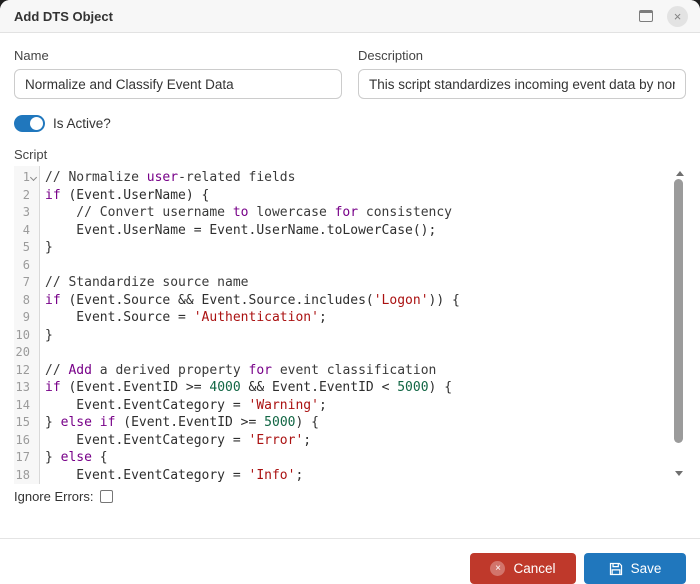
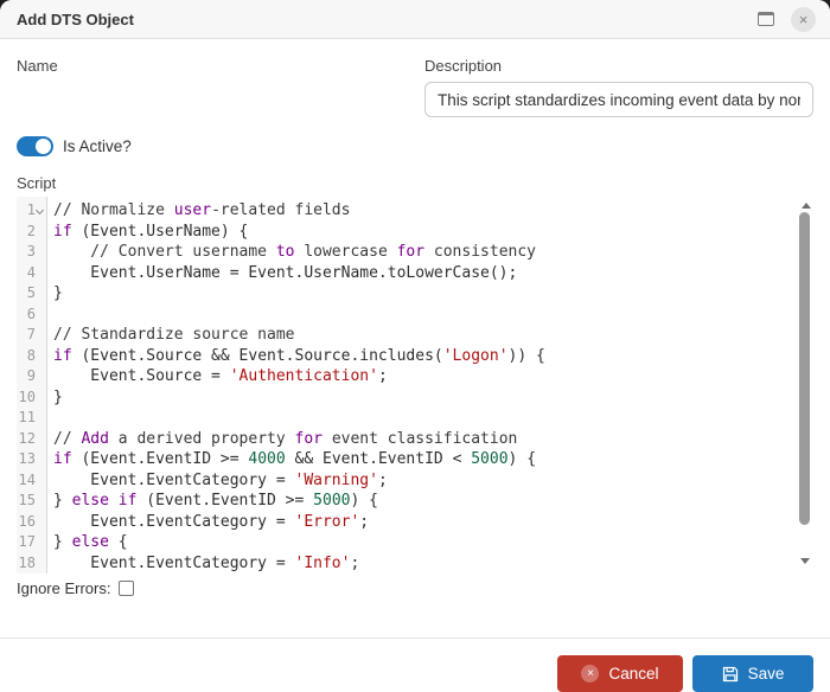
  Add DTS Object
  ×
  Name
- Normalize and Classify Event Data
  Description
  This script standardizes incoming event data by nor
  Is Active?
  Script
  1
  2
  3
  4
  5
  6
  7
  8
  9
  10
- 20
+ 11
  12
  13
  14
  15
  16
  17
  18
  // Normalize user-related fields
  if (Event.UserName) {
  // Convert username to lowercase for consistency
  Event.UserName = Event.UserName.toLowerCase();
  }
  // Standardize source name
  if (Event.Source && Event.Source.includes('Logon')) {
  Event.Source = 'Authentication';
  }
  // Add a derived property for event classification
  if (Event.EventID >= 4000 && Event.EventID < 5000) {
  Event.EventCategory = 'Warning';
  } else if (Event.EventID >= 5000) {
  Event.EventCategory = 'Error';
  } else {
  Event.EventCategory = 'Info';
  Ignore Errors:
  ×
  Cancel
  Save
